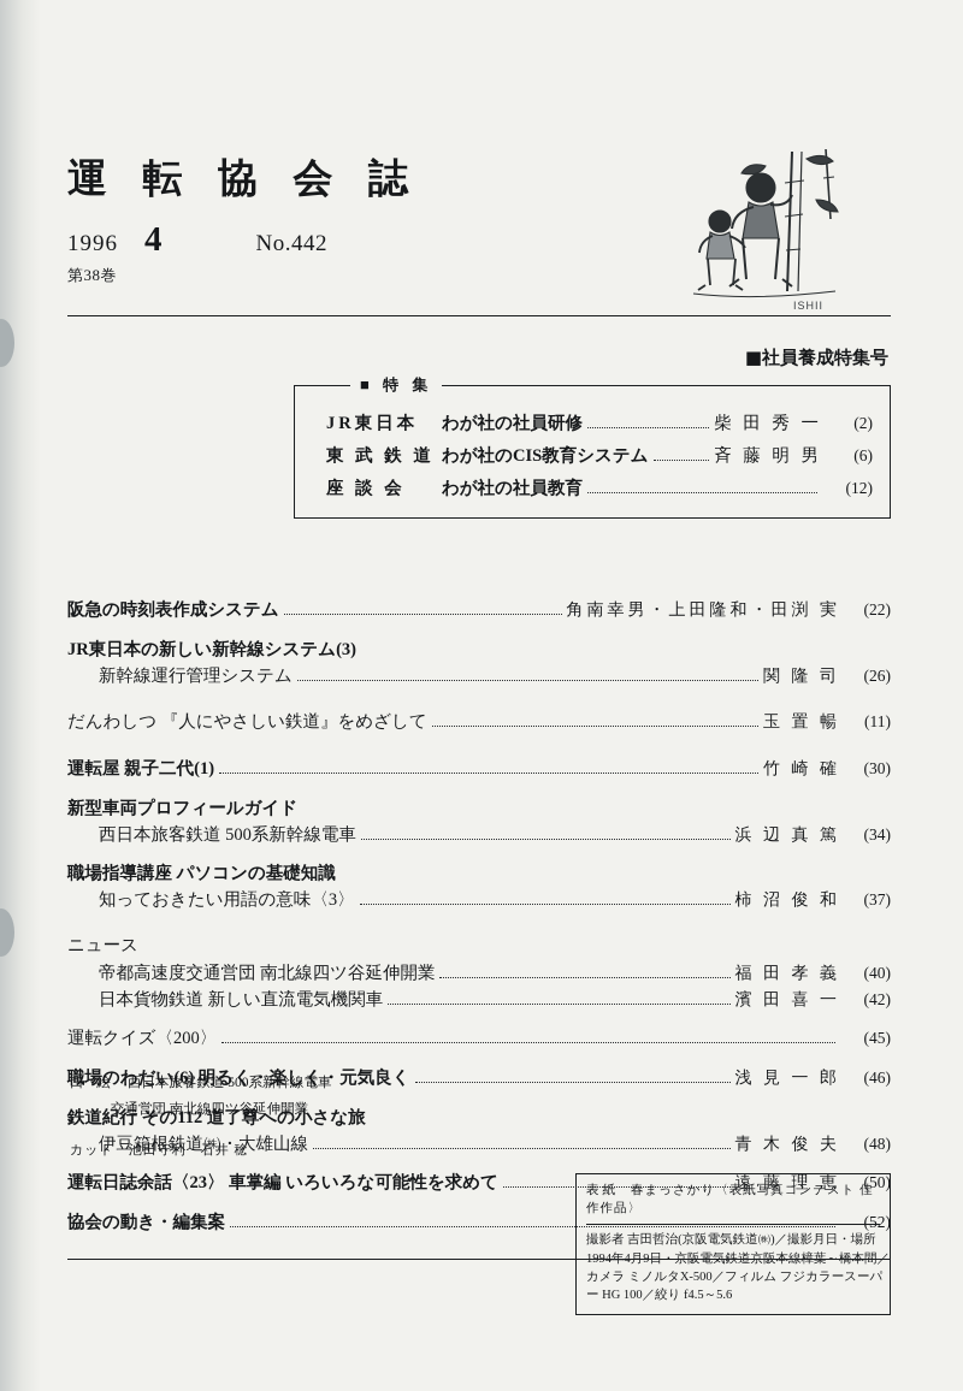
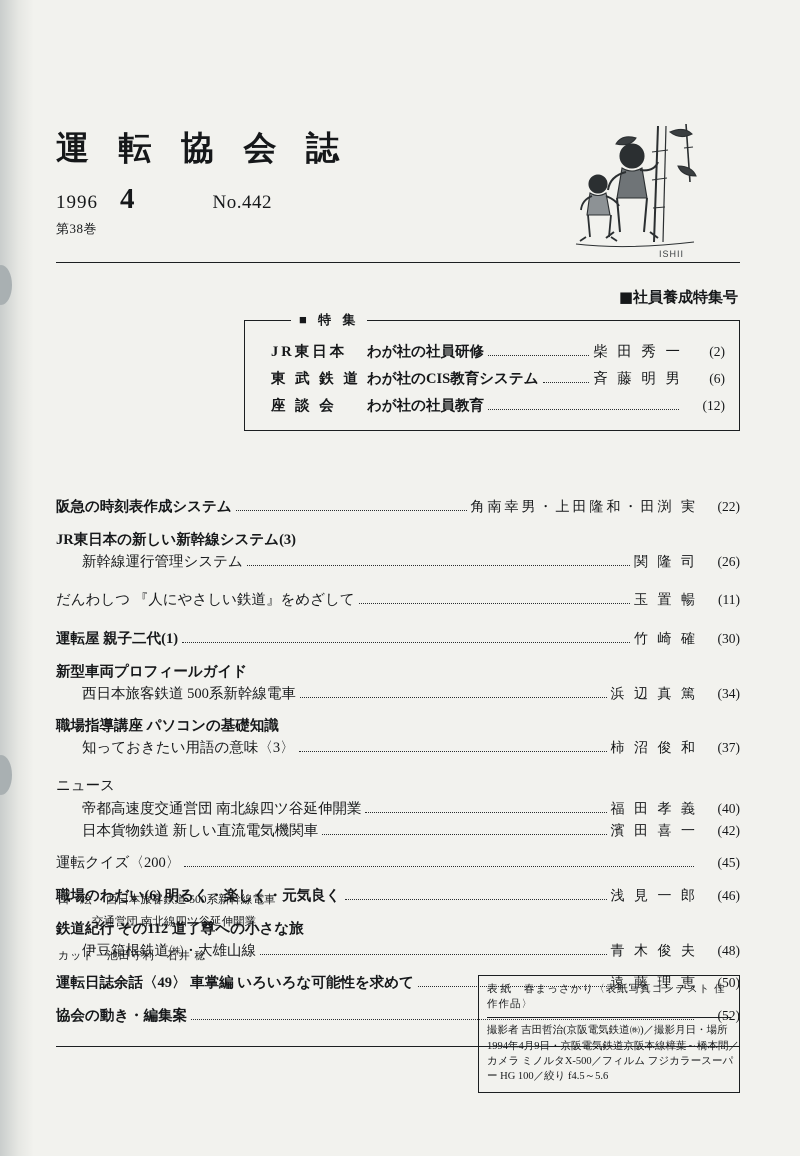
  運 転 協 会 誌
  1996
  4
  No.442
  第38巻
  ISHII
  ■社員養成特集号
  ■ 特 集
  JR東日本
  わが社の社員研修
  柴 田 秀 一
  (2)
  東 武 鉄 道
  わが社のCIS教育システム
  斉 藤 明 男
  (6)
  座 談 会
  わが社の社員教育
  (12)
  阪急の時刻表作成システム
  角南幸男・上田隆和・田渕 実
  (22)
  JR東日本の新しい新幹線システム(3)
  新幹線運行管理システム
  関 隆 司
  (26)
  だんわしつ 『人にやさしい鉄道』をめざして
  玉 置 暢
  (11)
  運転屋 親子二代(1)
  竹 崎 確
  (30)
  新型車両プロフィールガイド
  西日本旅客鉄道 500系新幹線電車
  浜 辺 真 篤
  (34)
  職場指導講座 パソコンの基礎知識
  知っておきたい用語の意味〈3〉
  柿 沼 俊 和
  (37)
  ニュース
  帝都高速度交通営団 南北線四ツ谷延伸開業
  福 田 孝 義
  (40)
  日本貨物鉄道 新しい直流電気機関車
  濱 田 喜 一
  (42)
  運転クイズ〈200〉
  (45)
  職場のわだい(6) 明るく・楽しく・元気良く
  浅 見 一 郎
  (46)
  鉄道紀行 その112 道了尊への小さな旅
  伊豆箱根鉄道㈱・大雄山線
  青 木 俊 夫
  (48)
- 運転日誌余話〈23〉 車掌編 いろいろな可能性を求めて
+ 運転日誌余話〈49〉 車掌編 いろいろな可能性を求めて
  遠 藤 理 恵
  (50)
  協会の動き・編集案
  (52)
  口 絵 西日本旅客鉄道 500系新幹線電車
  交通営団 南北線四ツ谷延伸開業
  カット 池田守利・石井 稔
  表紙 春まっさかり〈表紙写真コンテスト 佳作作品〉
  撮影者 吉田哲治(京阪電気鉄道㈱)／撮影月日・場所
  1994年4月9日・京阪電気鉄道京阪本線樟葉～橋本間
  カメラ ミノルタX-500／フィルム フジカラースーパ
  ー HG 100／絞り f4.5～5.6
